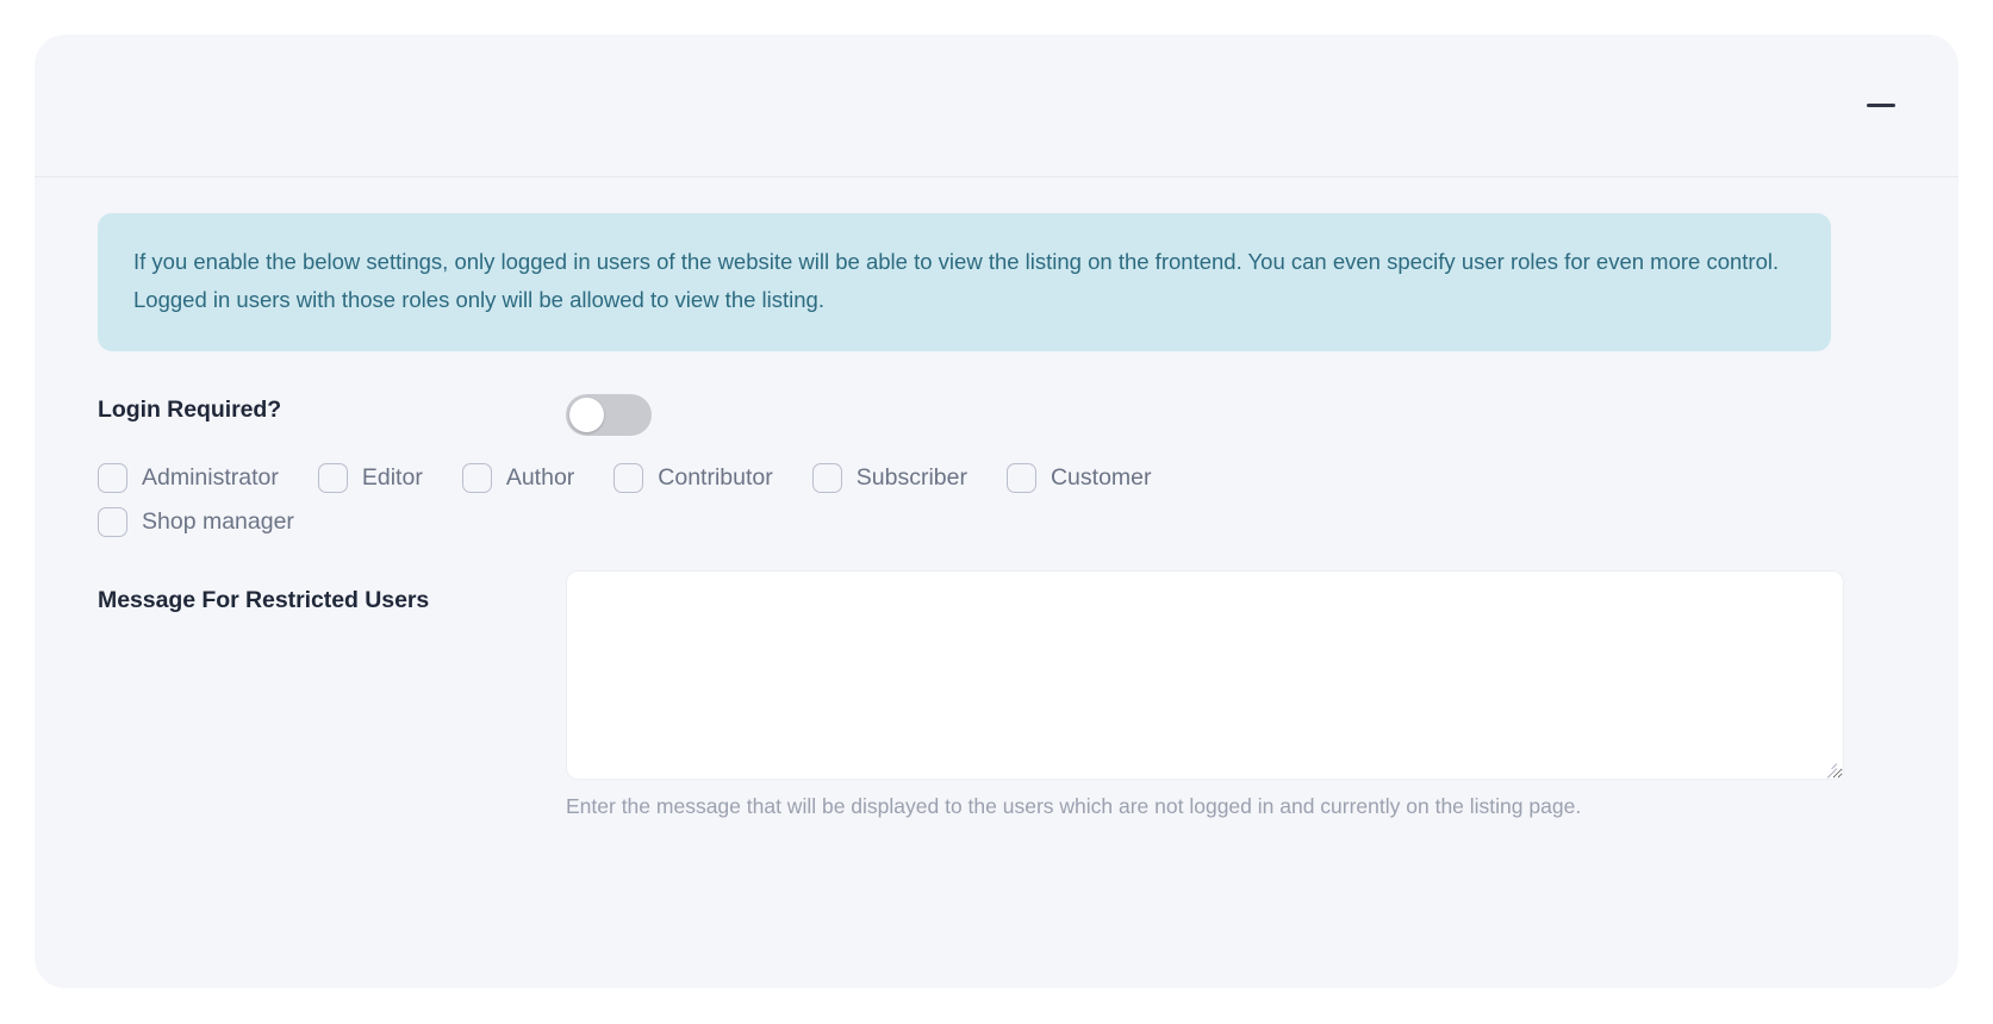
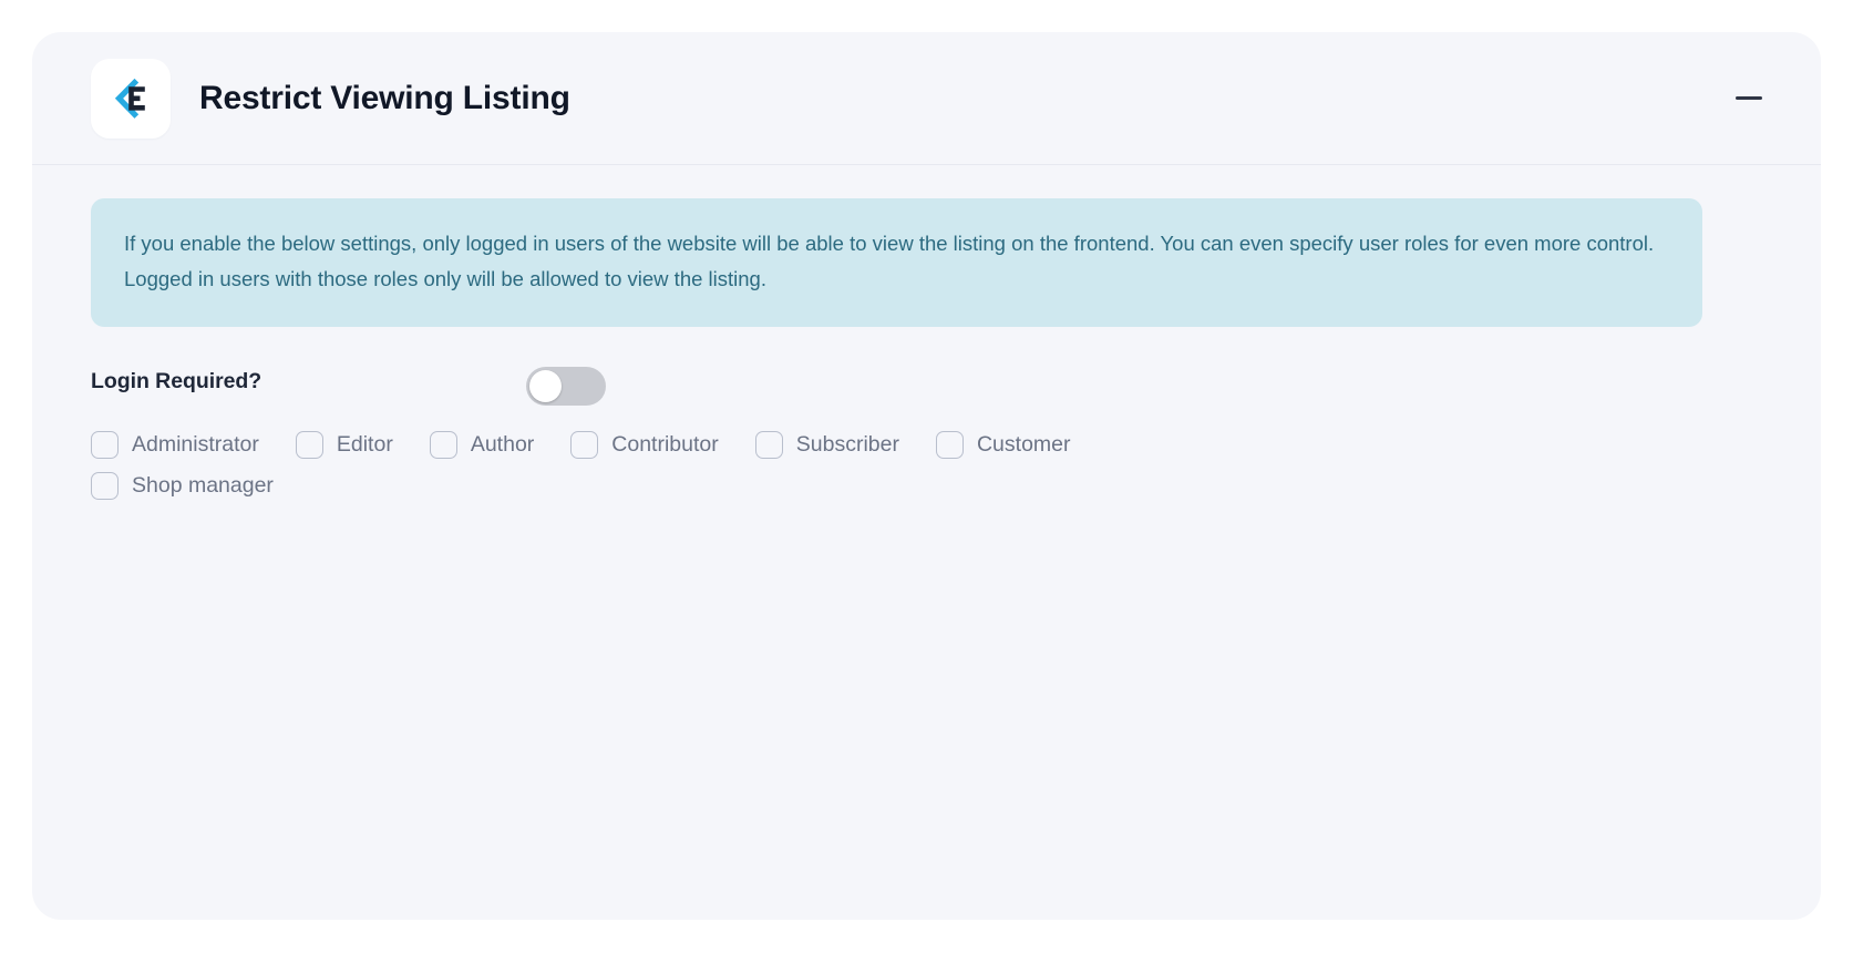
+ Restrict Viewing Listing
  If you enable the below settings, only logged in users of the website will be able to view the listing on the frontend. You can even specify user roles for even more control. Logged in users with those roles only will be allowed to view the listing.
  Login Required?
  Administrator
  Editor
  Author
  Contributor
  Subscriber
  Customer
  Shop manager
- Message For Restricted Users
- Enter the message that will be displayed to the users which are not logged in and currently on the listing page.
